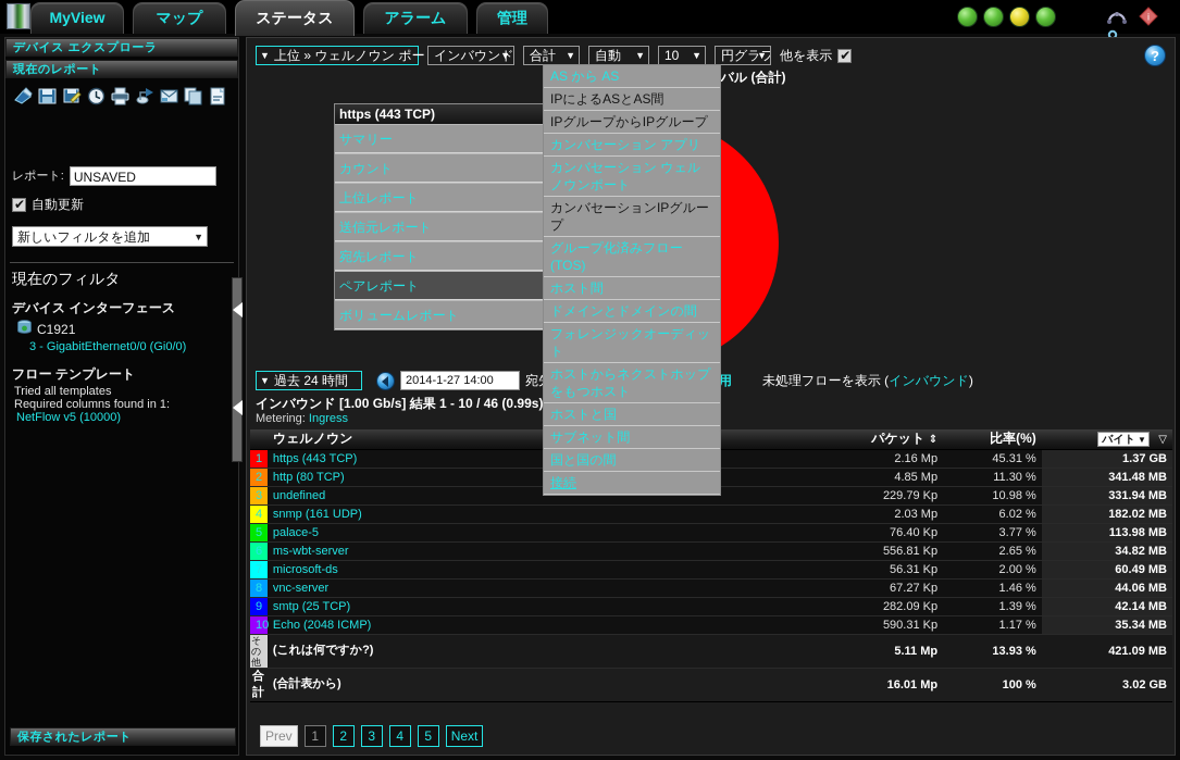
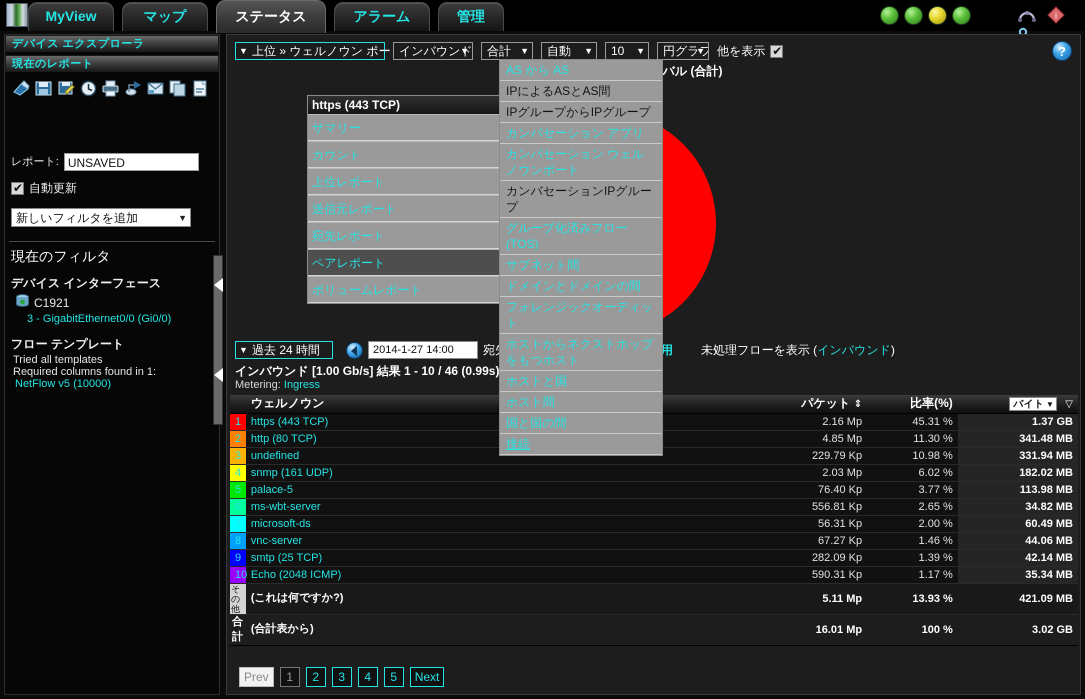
  MyView
  マップ
  ステータス
  アラーム
  管理
  i
  デバイス エクスプローラ
  現在のレポート
  レポート:
  UNSAVED
  自動更新
  新しいフィルタを追加
  現在のフィルタ
  デバイス インターフェース
  C1921
  3 - GigabitEthernet0/0 (Gi0/0)
  フロー テンプレート
  Tried all templates
  Required columns found in 1:
  NetFlow v5 (10000)
- 保存されたレポート
  上位 » ウェルノウン ポー
  インバウンド
  合計
  自動
  10
  円グラフ
  他を表示
  ?
  過去 24 時間
  2014-1-27 14:00
  未処理フローを表示 (
  インバウンド
  )
  インバウンド [1.00 Gb/s] 結果 1 - 10 / 46 (0.99s)
  Metering: Ingress
  	ウェルノウン		パケット ⇕	比率(%)	バイト ▽
  1	https (443 TCP)		2.16 Mp	45.31 %	1.37 GB
  2	http (80 TCP)		4.85 Mp	11.30 %	341.48 MB
  3	undefined		229.79 Kp	10.98 %	331.94 MB
  4	snmp (161 UDP)		2.03 Mp	6.02 %	182.02 MB
  5	palace-5		76.40 Kp	3.77 %	113.98 MB
  6	ms-wbt-server		556.81 Kp	2.65 %	34.82 MB
  7	microsoft-ds		56.31 Kp	2.00 %	60.49 MB
  8	vnc-server		67.27 Kp	1.46 %	44.06 MB
  9	smtp (25 TCP)		282.09 Kp	1.39 %	42.14 MB
  10	Echo (2048 ICMP)		590.31 Kp	1.17 %	35.34 MB
  その他	(これは何ですか?)		5.11 Mp	13.93 %	421.09 MB
  合計	(合計表から)		16.01 Mp	100 %	3.02 GB
  Prev
  1
  2
  3
  4
  5
  Next
  https (443 TCP)
  サマリー
  カウント
  上位レポート
  送信元レポート
  宛先レポート
  ペアレポート
  ボリュームレポート
  AS から AS
  IPによるASとAS間
  IPグループからIPグループ
  カンバセーション アプリ
  カンバセーション ウェルノウンポート
  カンバセーションIPグループ
  グループ化済みフロー(TOS)
- ホスト間
+ サブネット間
  ドメインとドメインの間
  フォレンジックオーディット
  ホストからネクストホップをもつホスト
  ホストと国
- サブネット間
+ ホスト間
  国と国の間
  接続
